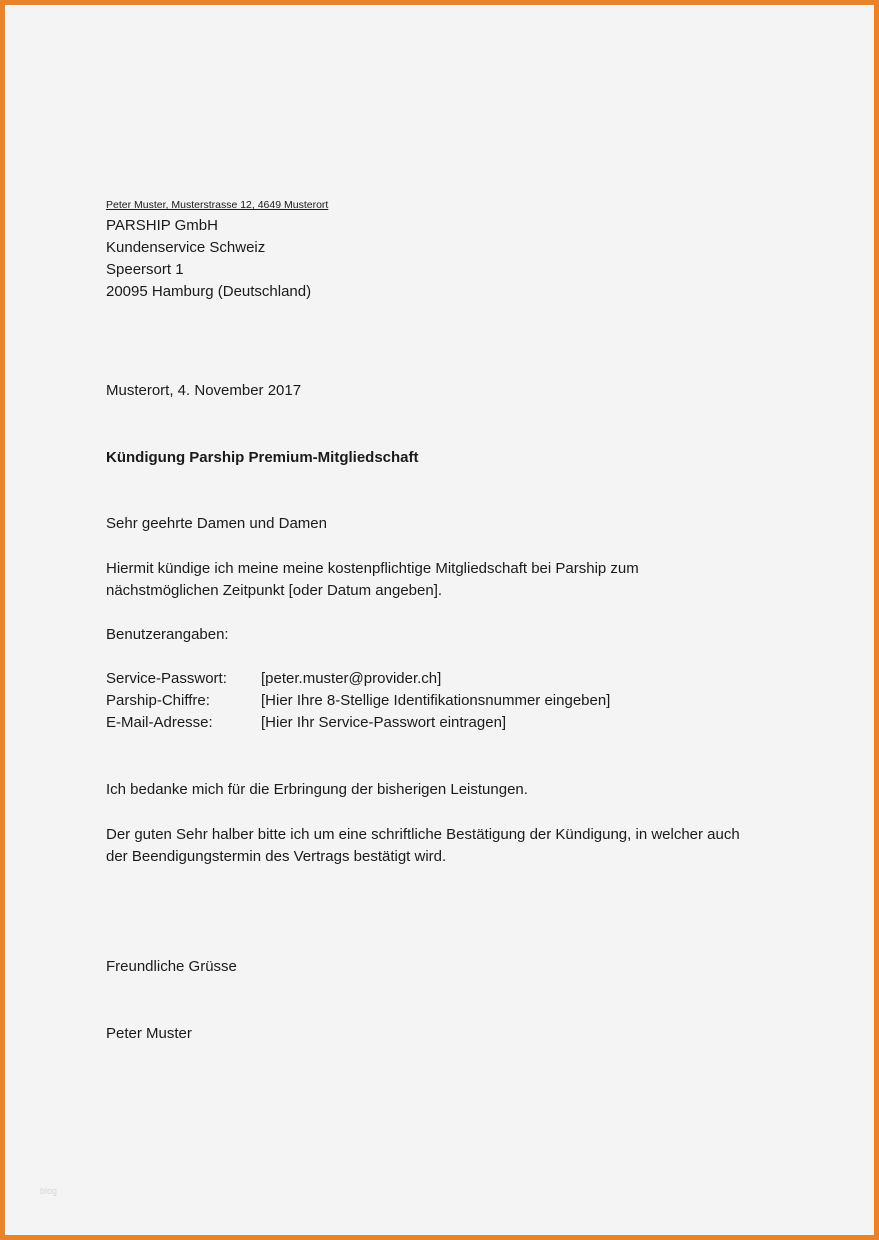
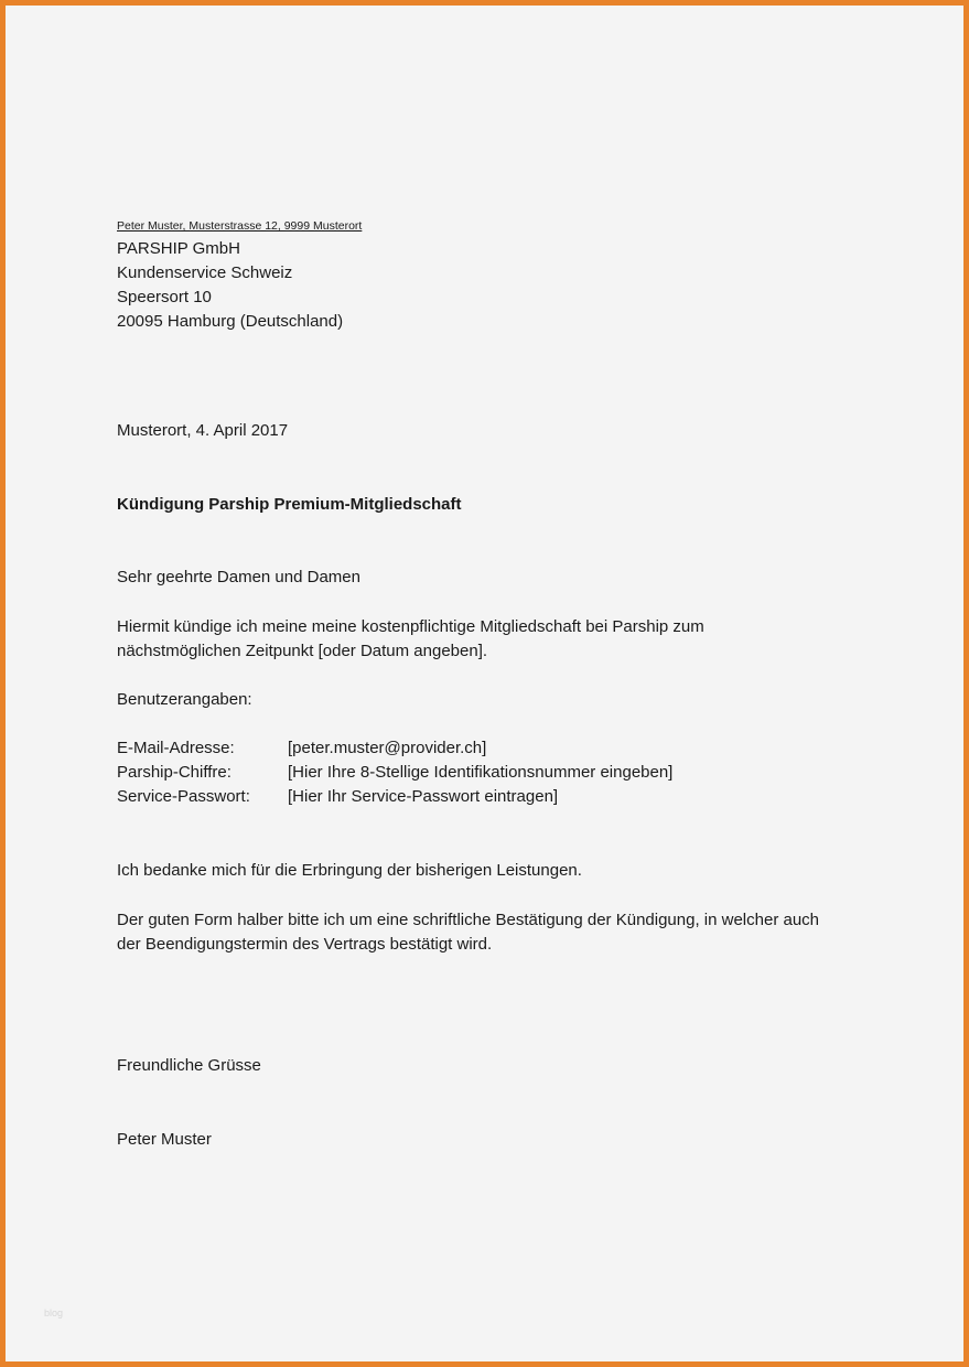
- Peter Muster, Musterstrasse 12, 4649 Musterort
+ Peter Muster, Musterstrasse 12, 9999 Musterort
  PARSHIP GmbH
  Kundenservice Schweiz
- Speersort 1
+ Speersort 10
  20095 Hamburg (Deutschland)
- Musterort, 4. November 2017
+ Musterort, 4. April 2017
  Kündigung Parship Premium-Mitgliedschaft
  Sehr geehrte Damen und Damen
  Hiermit kündige ich meine meine kostenpflichtige Mitgliedschaft bei Parship zum
  nächstmöglichen Zeitpunkt [oder Datum angeben].
  Benutzerangaben:
- Service-Passwort: [peter.muster@provider.ch]
+ E-Mail-Adresse: [peter.muster@provider.ch]
  Parship-Chiffre: [Hier Ihre 8-Stellige Identifikationsnummer eingeben]
- E-Mail-Adresse: [Hier Ihr Service-Passwort eintragen]
+ Service-Passwort: [Hier Ihr Service-Passwort eintragen]
  Ich bedanke mich für die Erbringung der bisherigen Leistungen.
- Der guten Sehr halber bitte ich um eine schriftliche Bestätigung der Kündigung, in welcher auch
+ Der guten Form halber bitte ich um eine schriftliche Bestätigung der Kündigung, in welcher auch
  der Beendigungstermin des Vertrags bestätigt wird.
  Freundliche Grüsse
  Peter Muster
  blog
